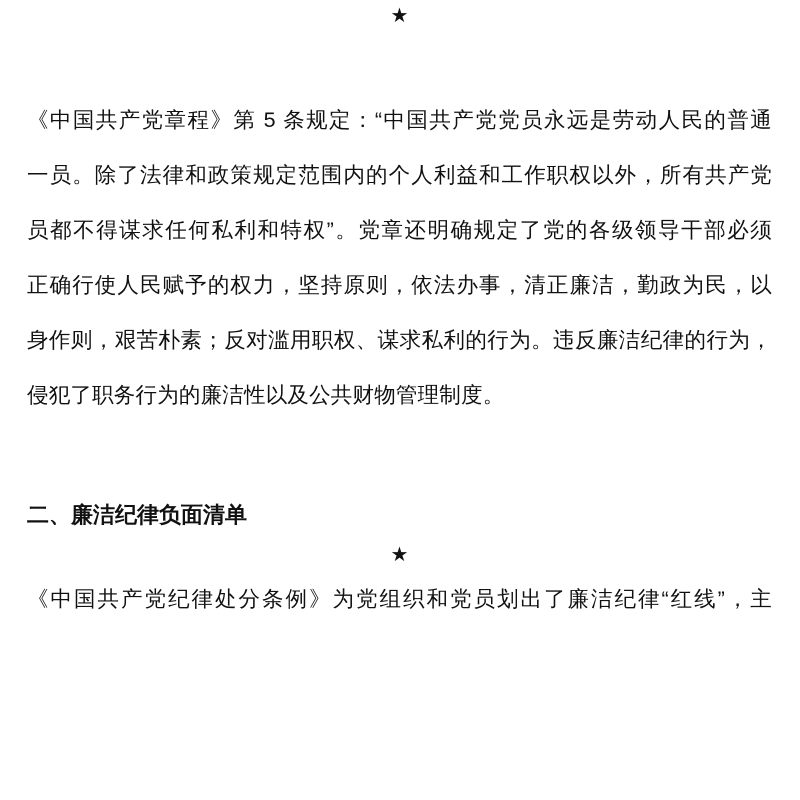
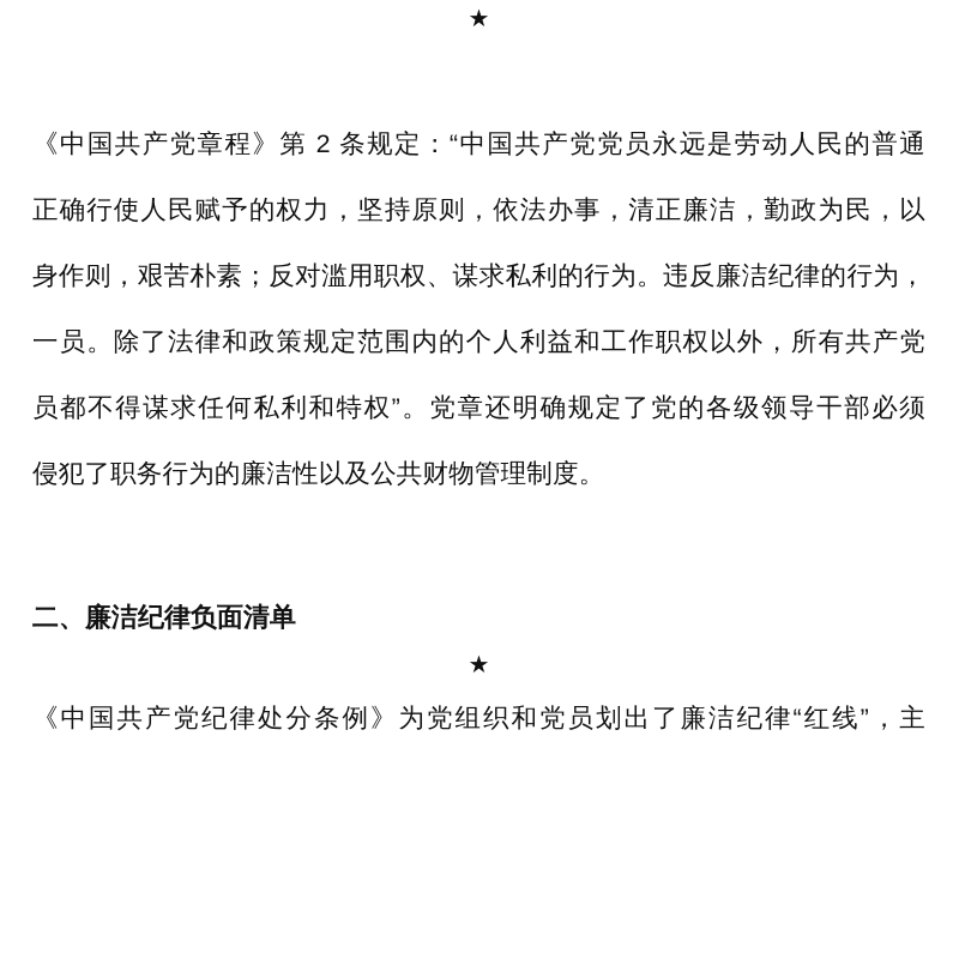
  ★
- 《中国共产党章程》第 5 条规定：“中国共产党党员永远是劳动人民的普通
+ 《中国共产党章程》第 2 条规定：“中国共产党党员永远是劳动人民的普通
- 一员。除了法律和政策规定范围内的个人利益和工作职权以外，所有共产党
+ 正确行使人民赋予的权力，坚持原则，依法办事，清正廉洁，勤政为民，以
- 员都不得谋求任何私利和特权”。党章还明确规定了党的各级领导干部必须
+ 身作则，艰苦朴素；反对滥用职权、谋求私利的行为。违反廉洁纪律的行为，
- 正确行使人民赋予的权力，坚持原则，依法办事，清正廉洁，勤政为民，以
+ 一员。除了法律和政策规定范围内的个人利益和工作职权以外，所有共产党
- 身作则，艰苦朴素；反对滥用职权、谋求私利的行为。违反廉洁纪律的行为，
+ 员都不得谋求任何私利和特权”。党章还明确规定了党的各级领导干部必须
  侵犯了职务行为的廉洁性以及公共财物管理制度。
  二、廉洁纪律负面清单
  ★
  《中国共产党纪律处分条例》为党组织和党员划出了廉洁纪律“红线”，主
